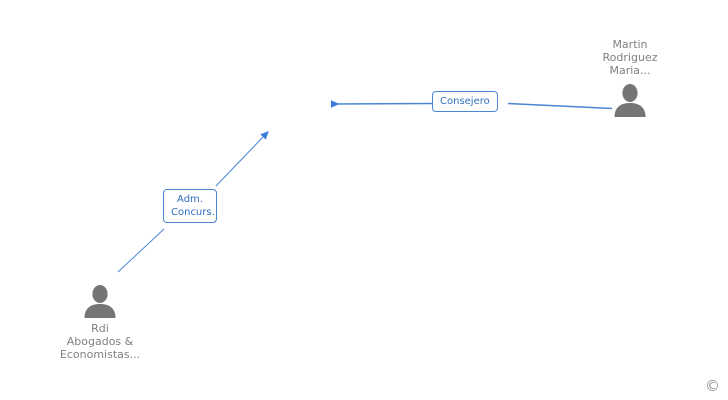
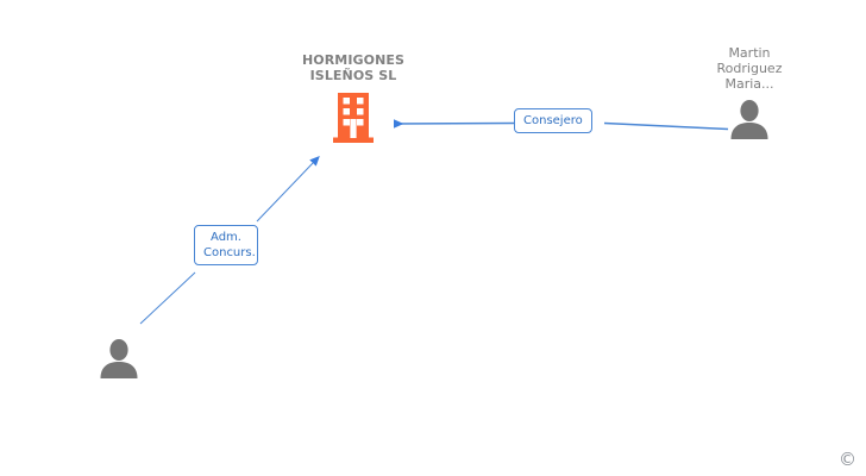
+ HORMIGONES
+ ISLEÑOS SL
  Martin
  Rodriguez
  Maria...
- Rdi
- Abogados &
- Economistas...
  Consejero
  Adm.
  Concurs.
  ©
